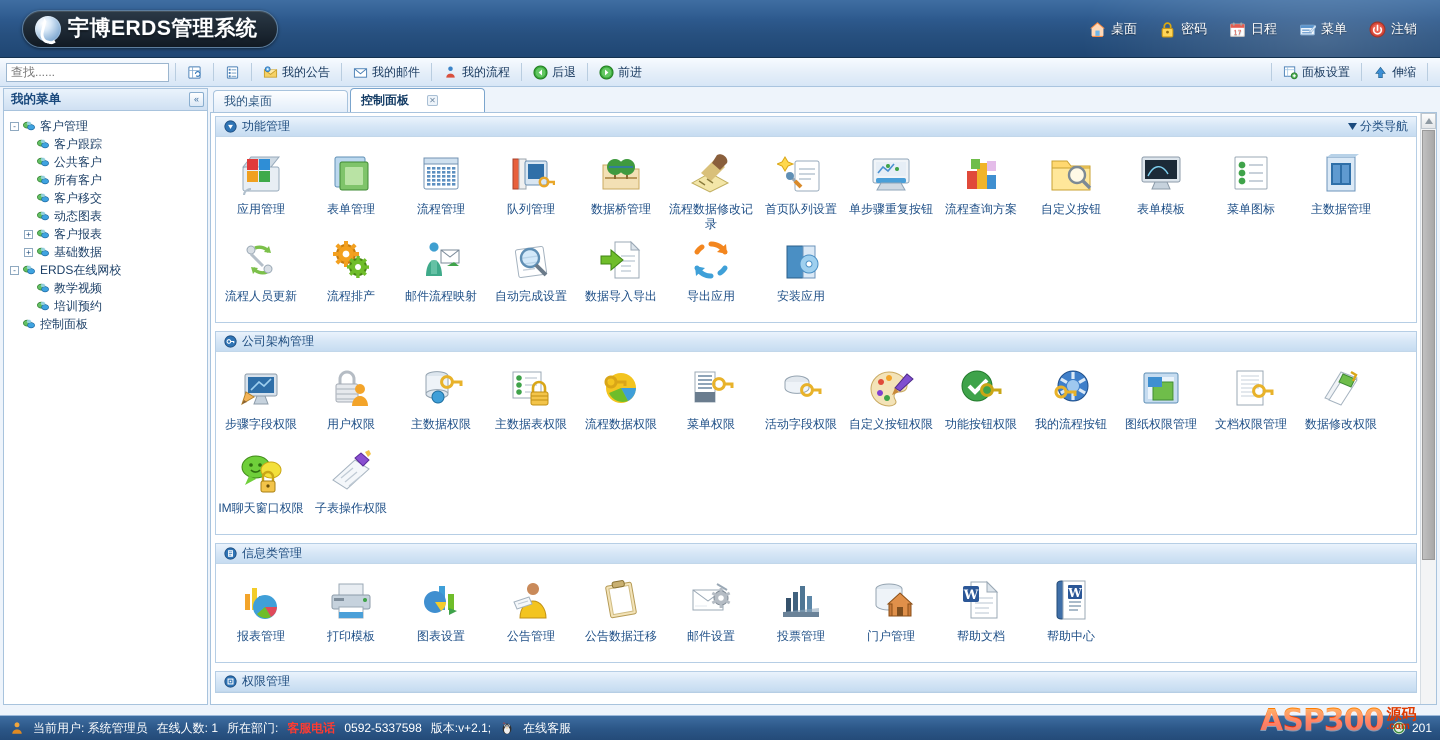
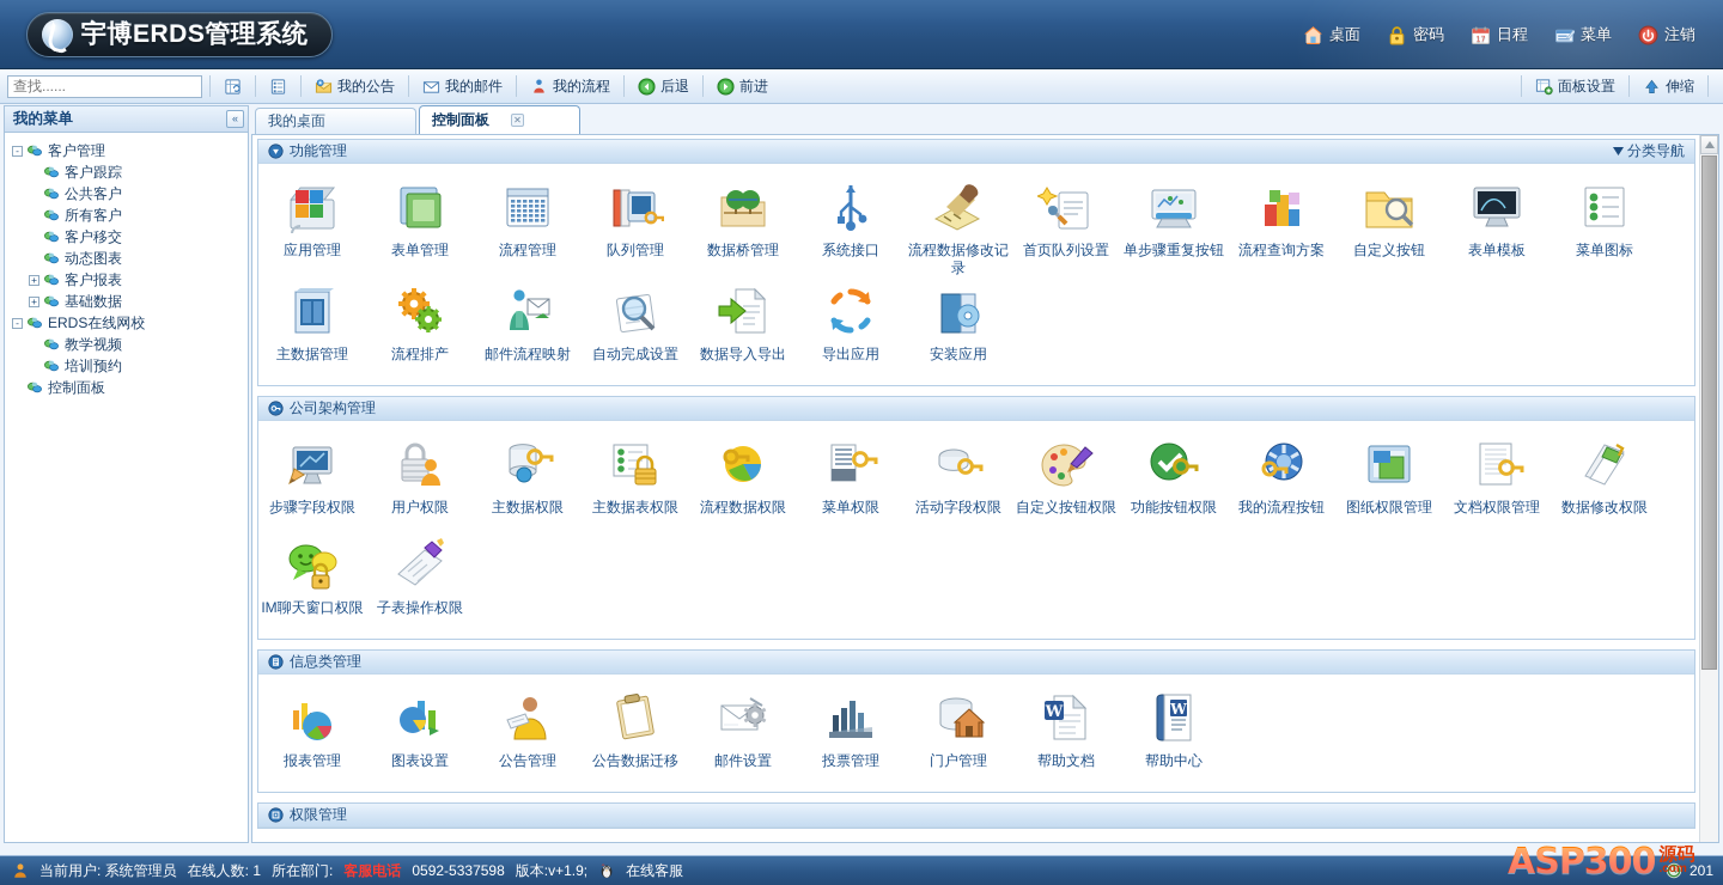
  宇博ERDS管理系统
  查找......
  我的公告
  我的邮件
  我的流程
  后退
  前进
  面板设置
  伸缩
  我的菜单
  «
  -
  客户管理
  客户跟踪
  公共客户
  所有客户
  客户移交
  动态图表
  +
  客户报表
  +
  基础数据
  -
  ERDS在线网校
  教学视频
  培训预约
  控制面板
  我的桌面
  控制面板
  ✕
  功能管理
  分类导航
  应用管理
  表单管理
  流程管理
  队列管理
  数据桥管理
+ 系统接口
  流程数据修改记录
  首页队列设置
  单步骤重复按钮
  流程查询方案
  自定义按钮
  表单模板
  菜单图标
  主数据管理
- 流程人员更新
  流程排产
  邮件流程映射
  自动完成设置
  数据导入导出
  导出应用
  安装应用
  公司架构管理
  步骤字段权限
  用户权限
  主数据权限
  主数据表权限
  流程数据权限
  菜单权限
  活动字段权限
  自定义按钮权限
  功能按钮权限
  我的流程按钮
  图纸权限管理
  文档权限管理
  数据修改权限
  IM聊天窗口权限
  子表操作权限
  信息类管理
  报表管理
- 打印模板
  图表设置
  公告管理
  公告数据迁移
  邮件设置
  投票管理
  门户管理
  W
  帮助文档
  W
  帮助中心
  权限管理
  当前用户: 系统管理员
  在线人数: 1
  所在部门:
  客服电话
  0592-5337598
- 版本:v+2.1;
+ 版本:v+1.9;
  在线客服
  201
  ASP300
  源码
  .com
